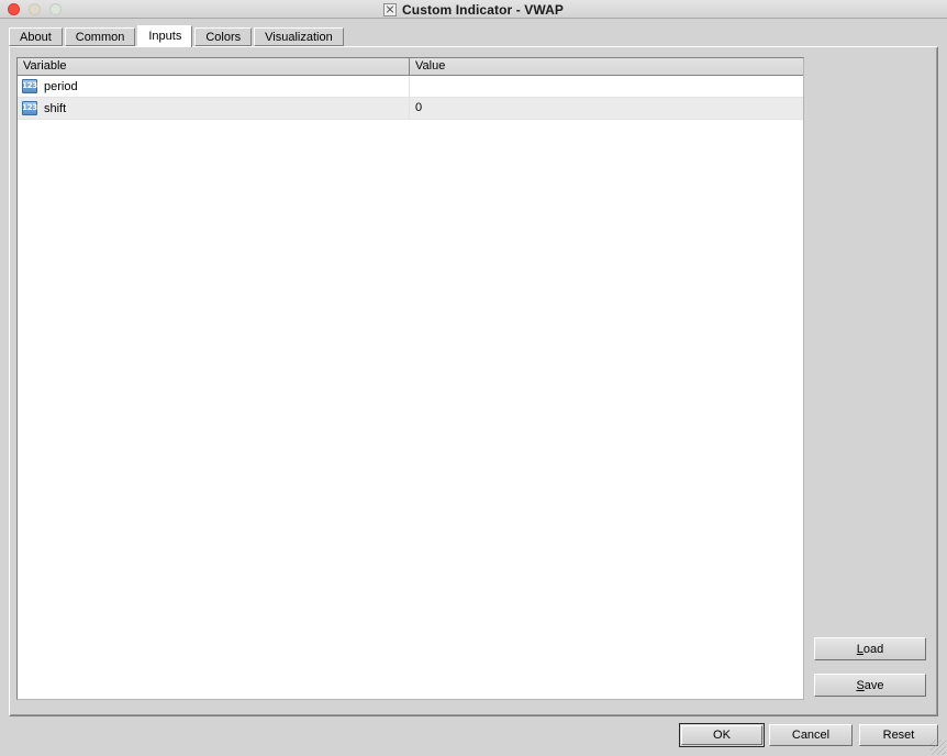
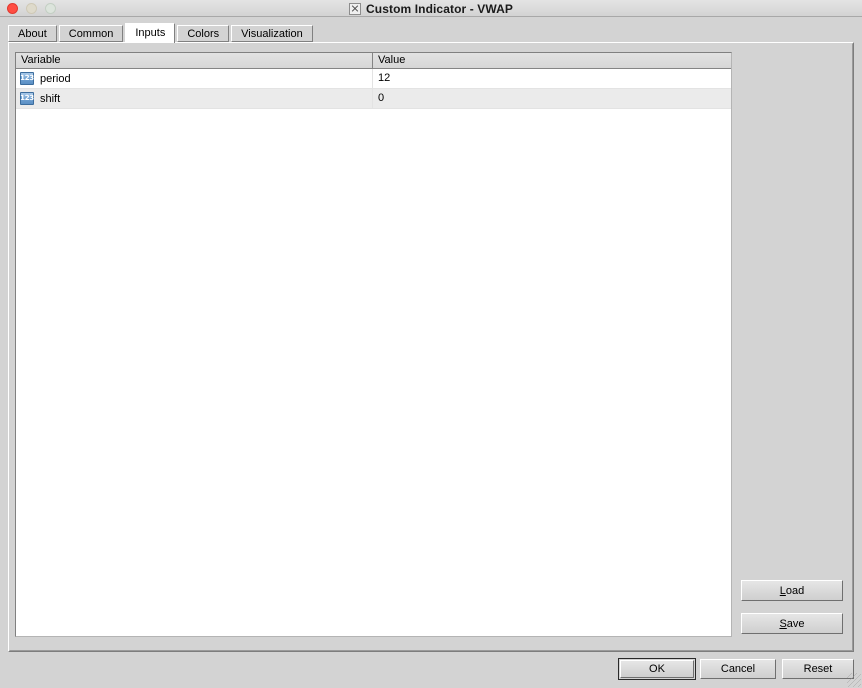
  Custom Indicator - VWAP
  About
  Common
  Inputs
  Colors
  Visualization
  Variable
  Value
  123
  period
+ 12
  123
  shift
  0
  Load
  Save
  OK
  Cancel
  Reset
